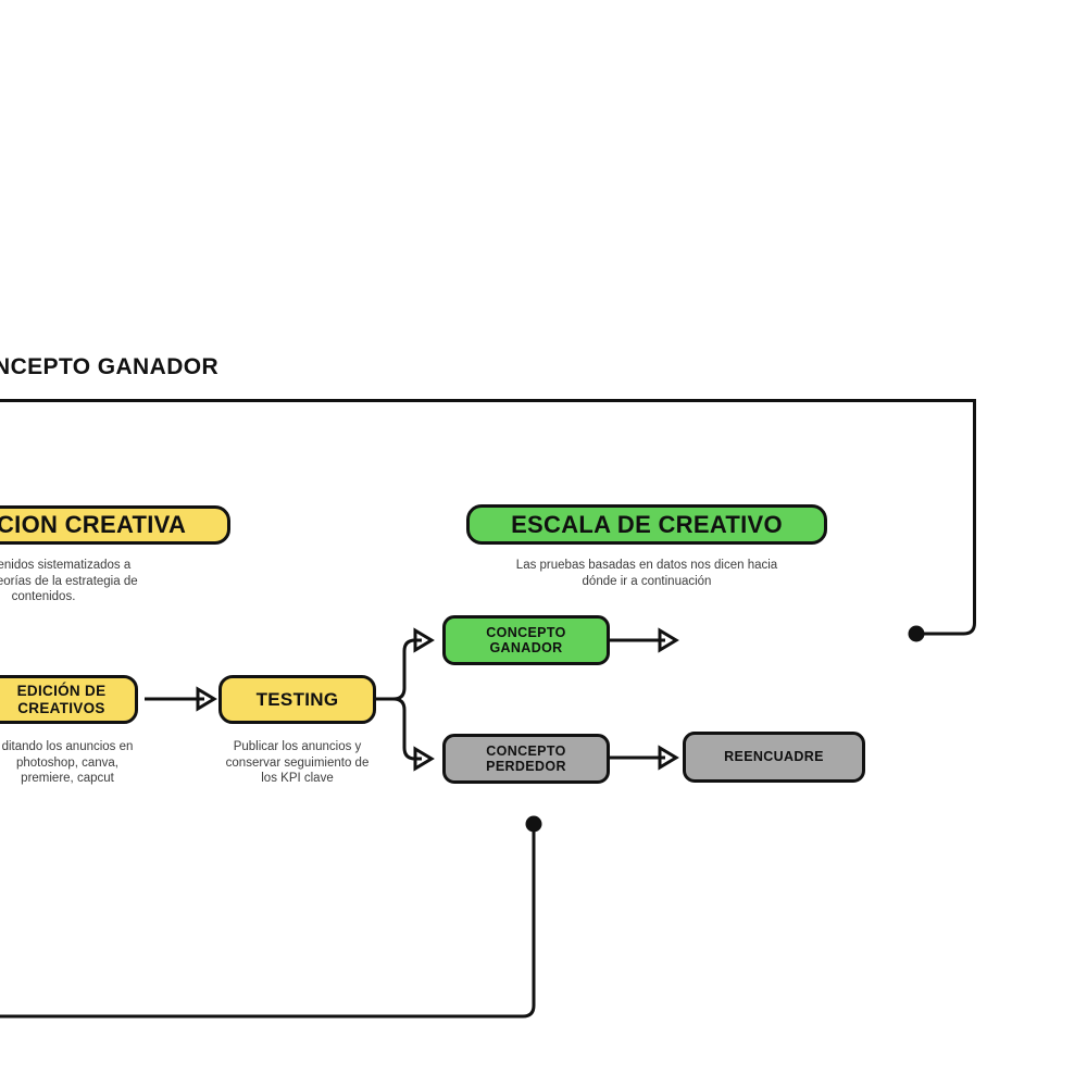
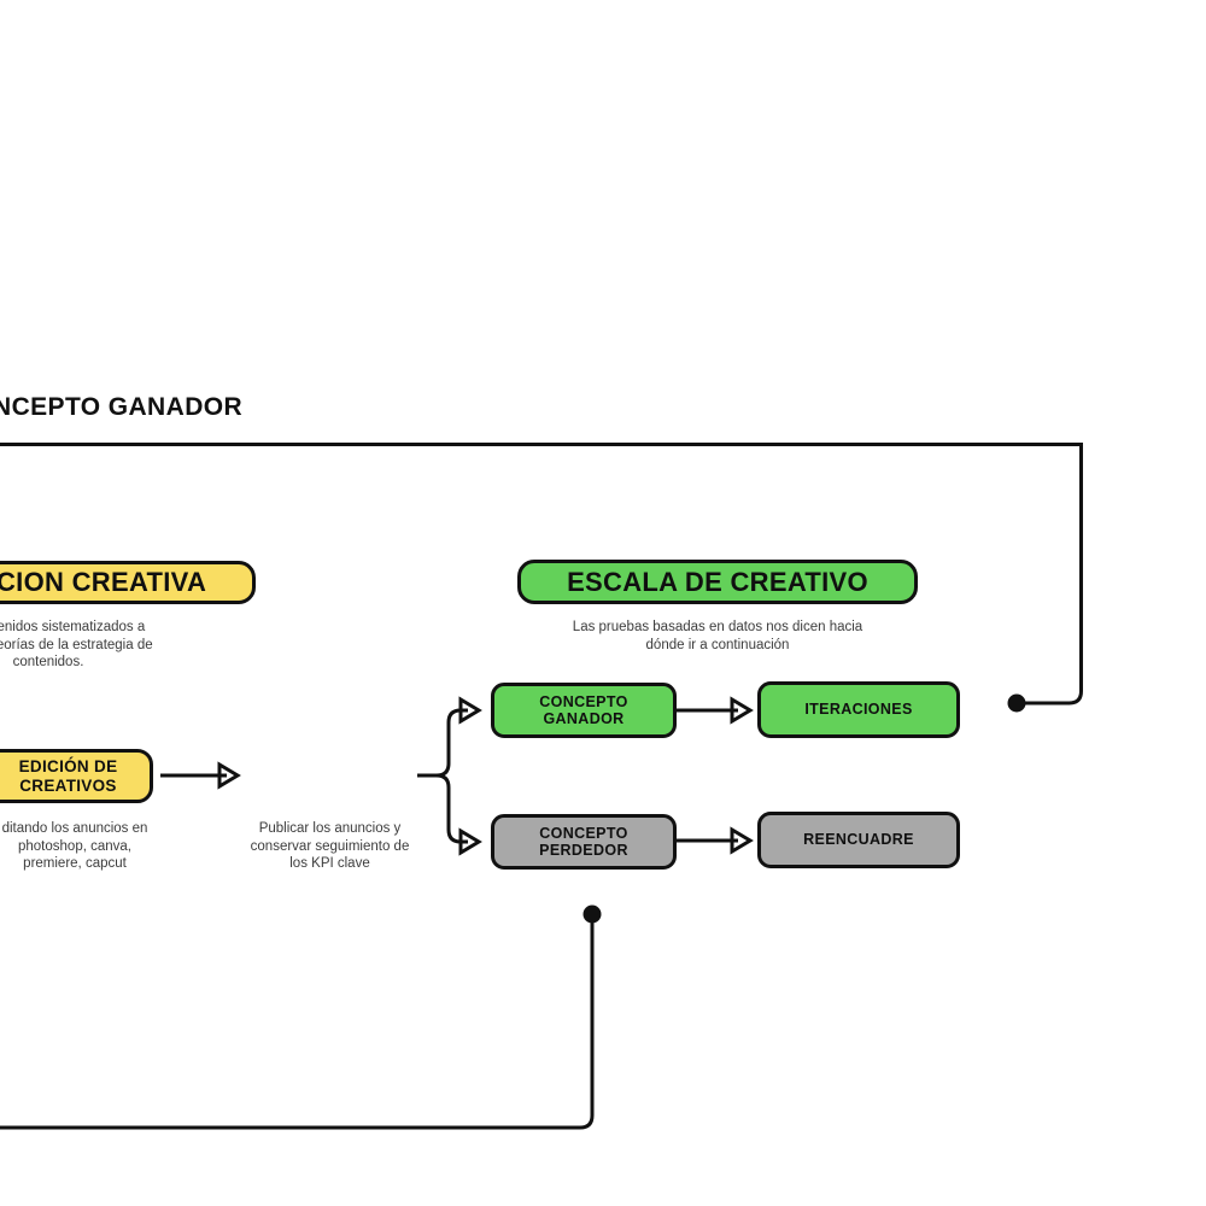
  NCEPTO GANADOR
  CION CREATIVA
  enidos sistematizados a
  eorías de la estrategia de
  contenidos.
  ESCALA DE CREATIVO
  Las pruebas basadas en datos nos dicen hacia
  dónde ir a continuación
  EDICIÓN DE
  CREATIVOS
  ditando los anuncios en
  photoshop, canva,
  premiere, capcut
- TESTING
  Publicar los anuncios y
  conservar seguimiento de
  los KPI clave
  CONCEPTO GANADOR
+ ITERACIONES
  CONCEPTO PERDEDOR
  REENCUADRE
